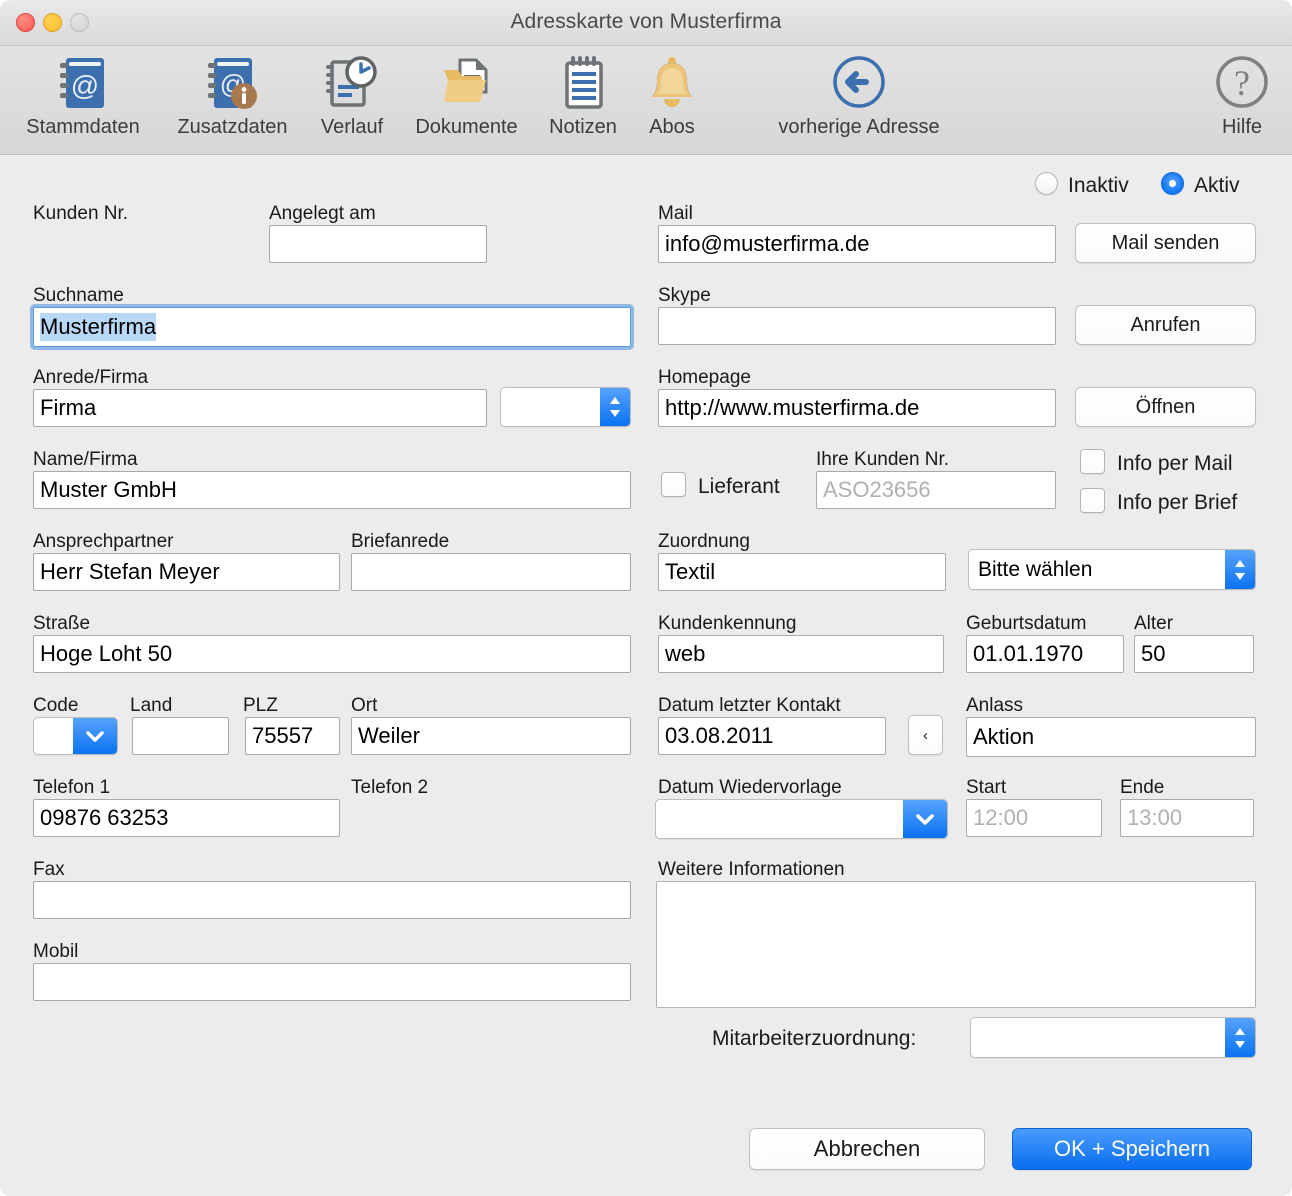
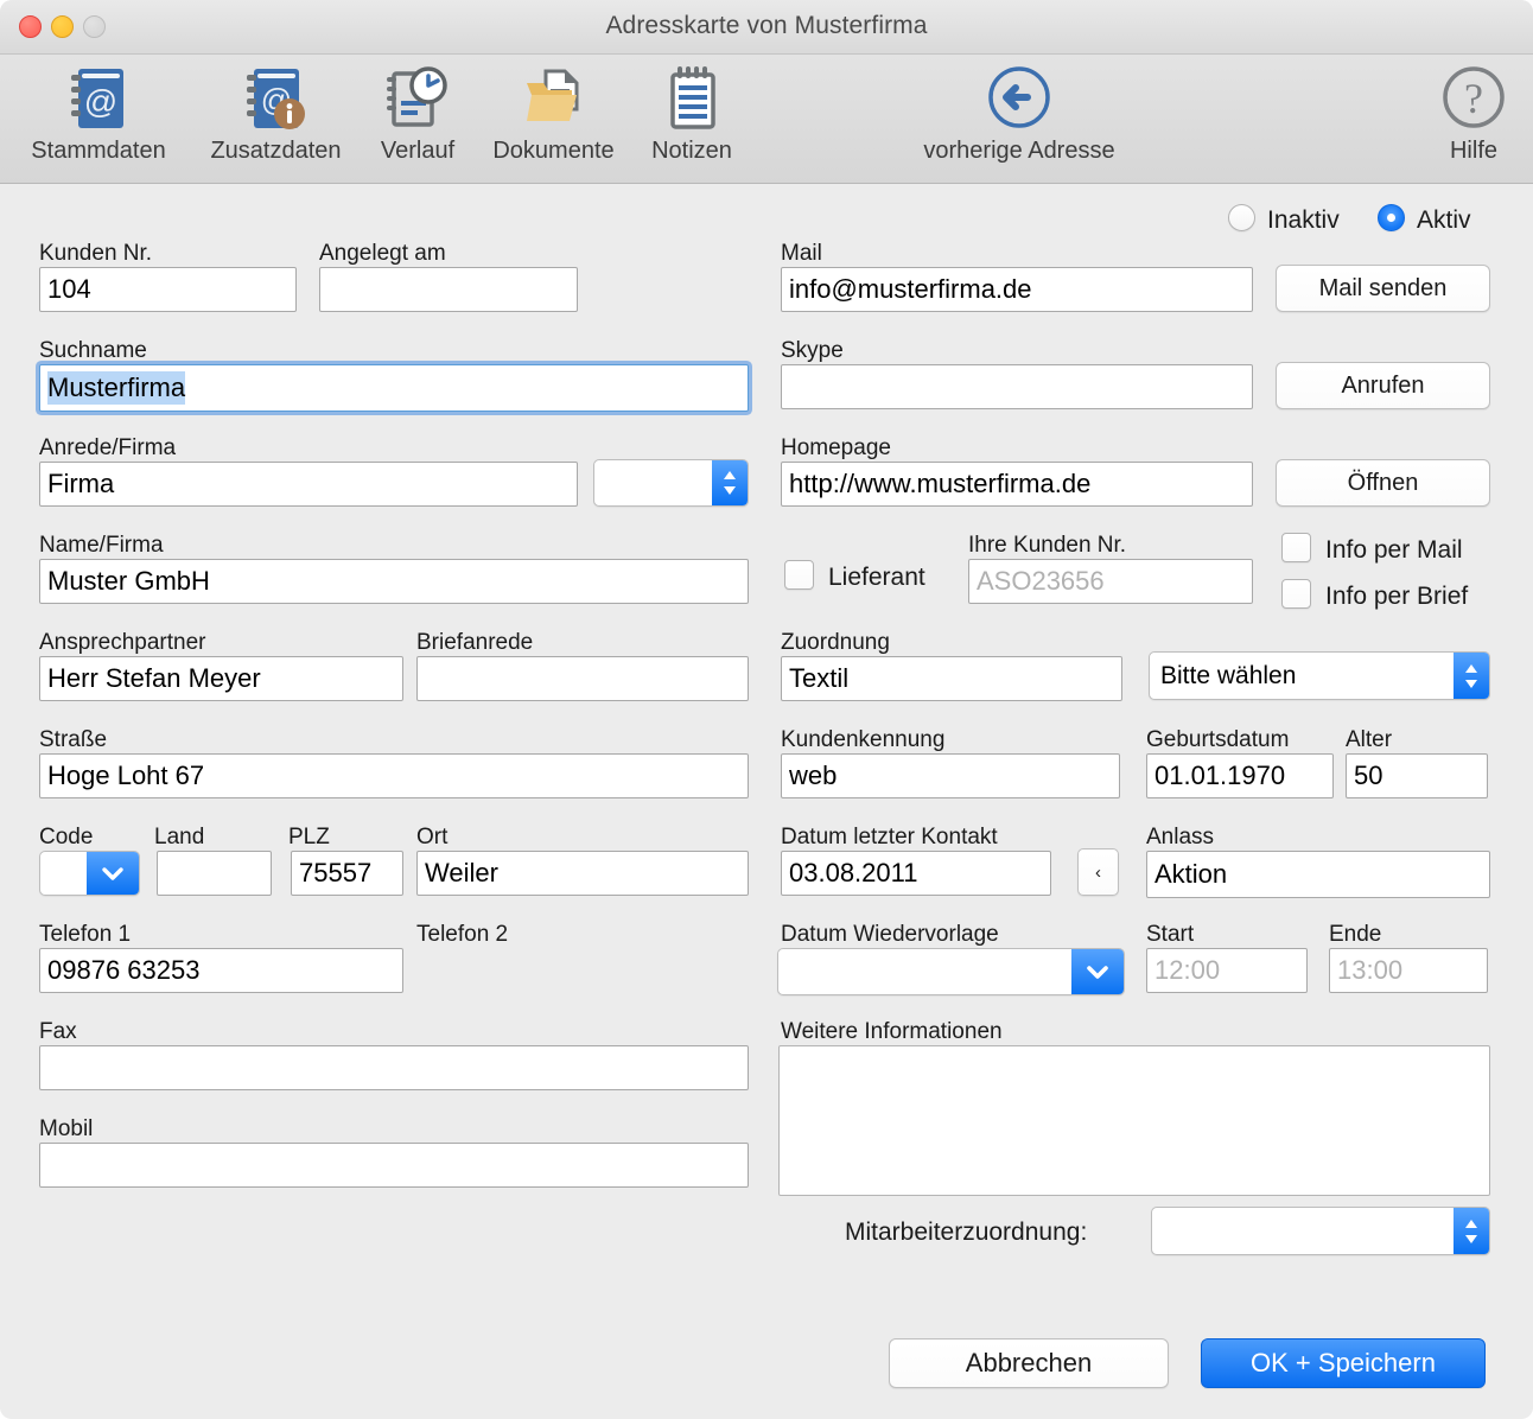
  Adresskarte von Musterfirma
  @
  Stammdaten
  @
  Zusatzdaten
  Verlauf
  Dokumente
  Notizen
- Abos
  vorherige Adresse
  ?
  Hilfe
  Inaktiv
  Aktiv
  Kunden Nr.
+ 104
  Angelegt am
  Suchname
  Musterfirma
  Anrede/Firma
  Firma
  Name/Firma
  Muster GmbH
  Ansprechpartner
  Herr Stefan Meyer
  Briefanrede
  Straße
- Hoge Loht 50
+ Hoge Loht 67
  Code
  Land
  PLZ
  75557
  Ort
  Weiler
  Telefon 1
  09876 63253
  Telefon 2
  Fax
  Mobil
  Mail
  info@musterfirma.de
  Mail senden
  Skype
  Anrufen
  Homepage
  http://www.musterfirma.de
  Öffnen
  Lieferant
  Ihre Kunden Nr.
  ASO23656
  Info per Mail
  Info per Brief
  Zuordnung
  Textil
  Bitte wählen
  Kundenkennung
  web
  Geburtsdatum
  01.01.1970
  Alter
  50
  Datum letzter Kontakt
  03.08.2011
  ‹
  Anlass
  Aktion
  Datum Wiedervorlage
  Start
  12:00
  Ende
  13:00
  Weitere Informationen
  Mitarbeiterzuordnung:
  Abbrechen
  OK + Speichern
